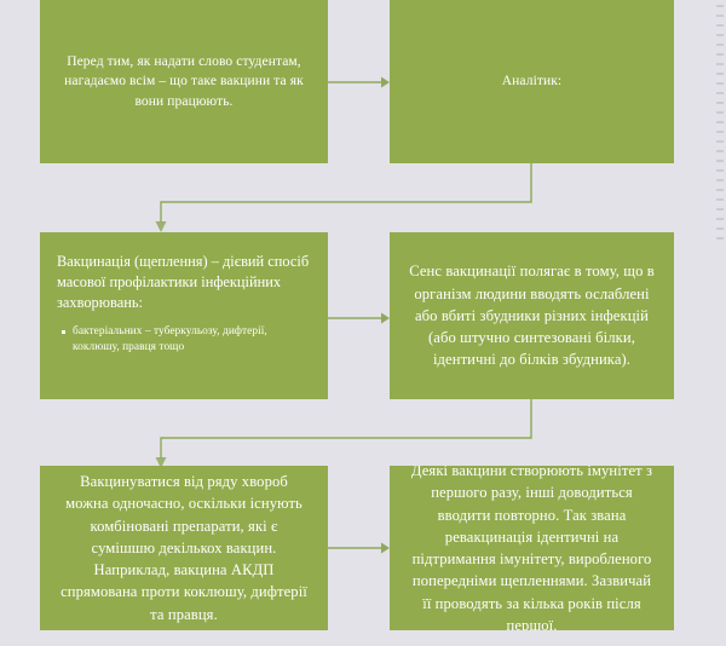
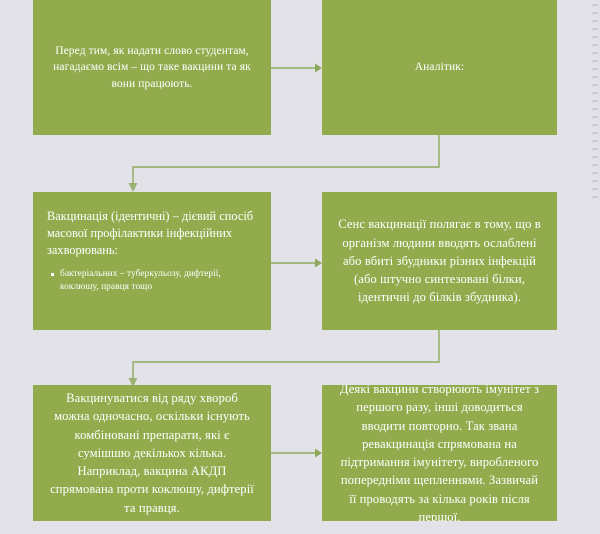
  Перед тим, як надати слово студентам, нагадаємо всім – що таке вакцини та як вони працюють.
  Аналітик:
- Вакцинація (щеплення) – дієвий спосіб масової профілактики інфекційних захворювань:
+ Вакцинація (ідентичні) – дієвий спосіб масової профілактики інфекційних захворювань:
  бактеріальних – туберкульозу, дифтерії, коклюшу, правця тощо
  Сенс вакцинації полягає в тому, що в організм людини вводять ослаблені або вбиті збудники різних інфекцій (або штучно синтезовані білки, ідентичні до білків збудника).
- Вакцинуватися від ряду хвороб можна одночасно, оскільки існують комбіновані препарати, які є сумішшю декількох вакцин. Наприклад, вакцина АКДП спрямована проти коклюшу, дифтерії та правця.
+ Вакцинуватися від ряду хвороб можна одночасно, оскільки існують комбіновані препарати, які є сумішшю декількох кілька. Наприклад, вакцина АКДП спрямована проти коклюшу, дифтерії та правця.
- Деякі вакцини створюють імунітет з першого разу, інші доводиться вводити повторно. Так звана ревакцинація ідентичні на підтримання імунітету, виробленого попередніми щепленнями. Зазвичай її проводять за кілька років після першої.
+ Деякі вакцини створюють імунітет з першого разу, інші доводиться вводити повторно. Так звана ревакцинація спрямована на підтримання імунітету, виробленого попередніми щепленнями. Зазвичай її проводять за кілька років після першої.
